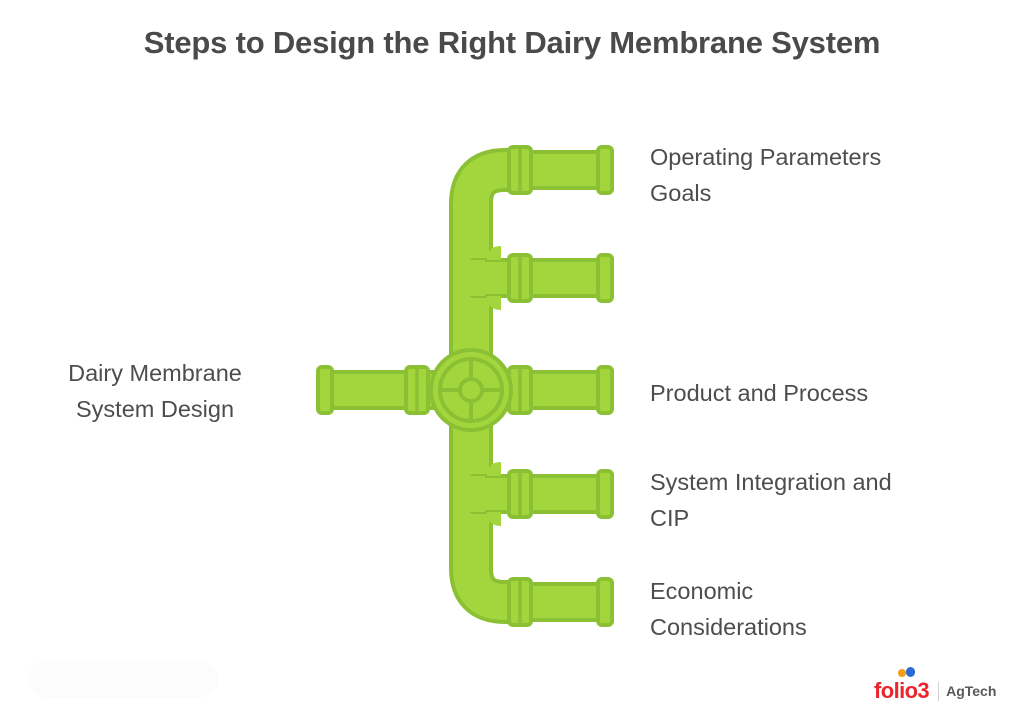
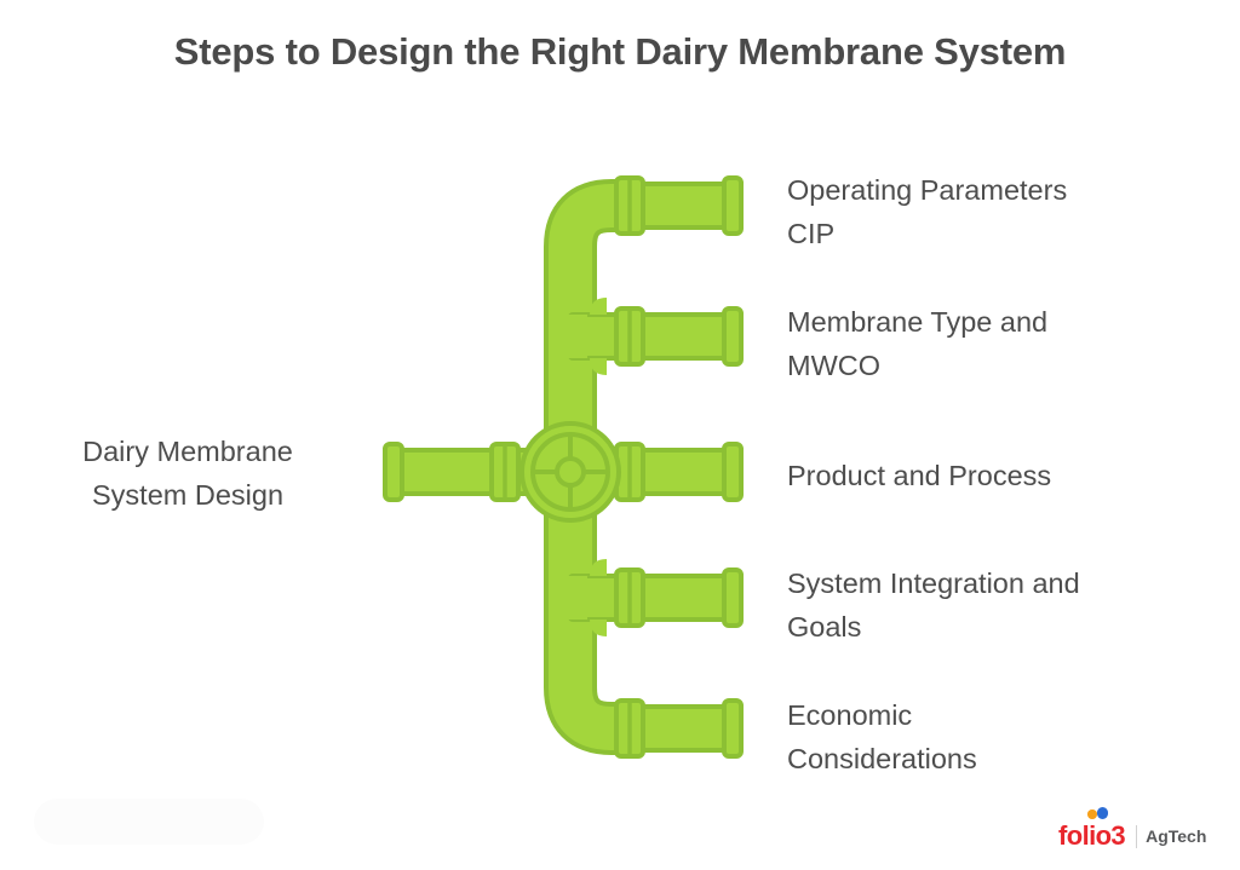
  Steps to Design the Right Dairy Membrane System
  Dairy Membrane
  System Design
  Operating Parameters
- Goals
+ CIP
+ Membrane Type and
+ MWCO
  Product and Process
  System Integration and
- CIP
+ Goals
  Economic
  Considerations
  folio3
  AgTech
